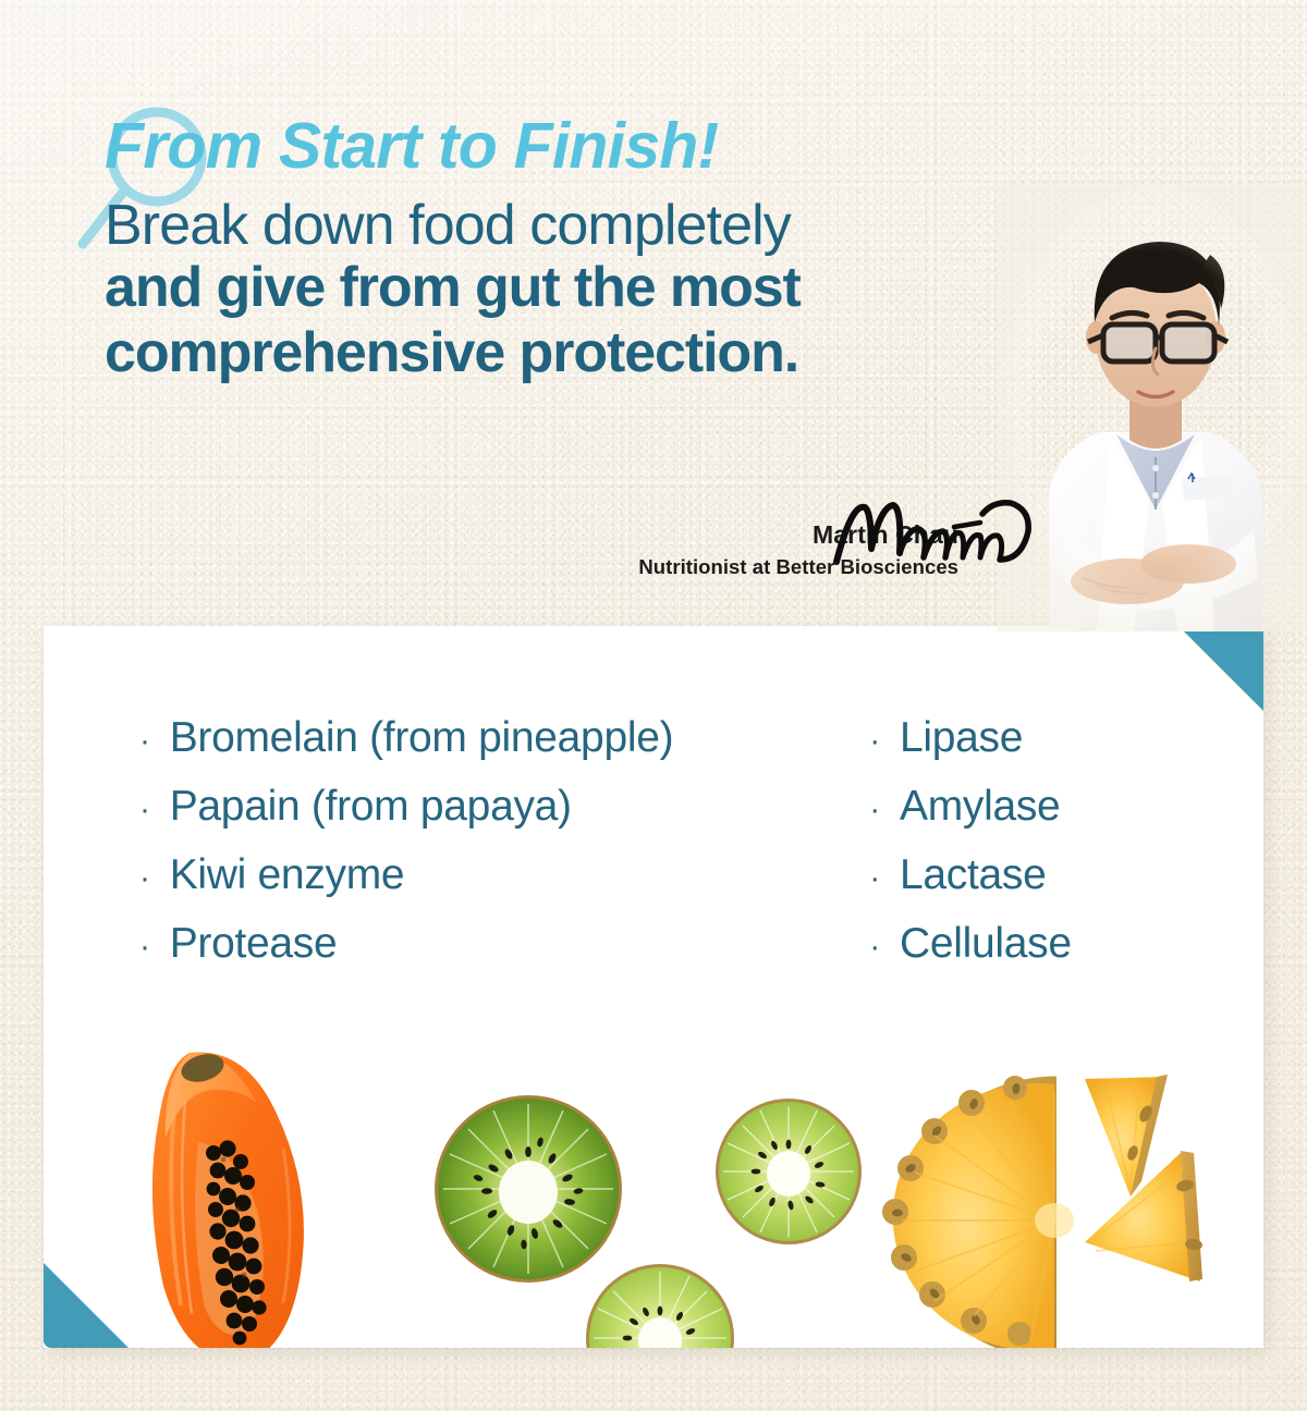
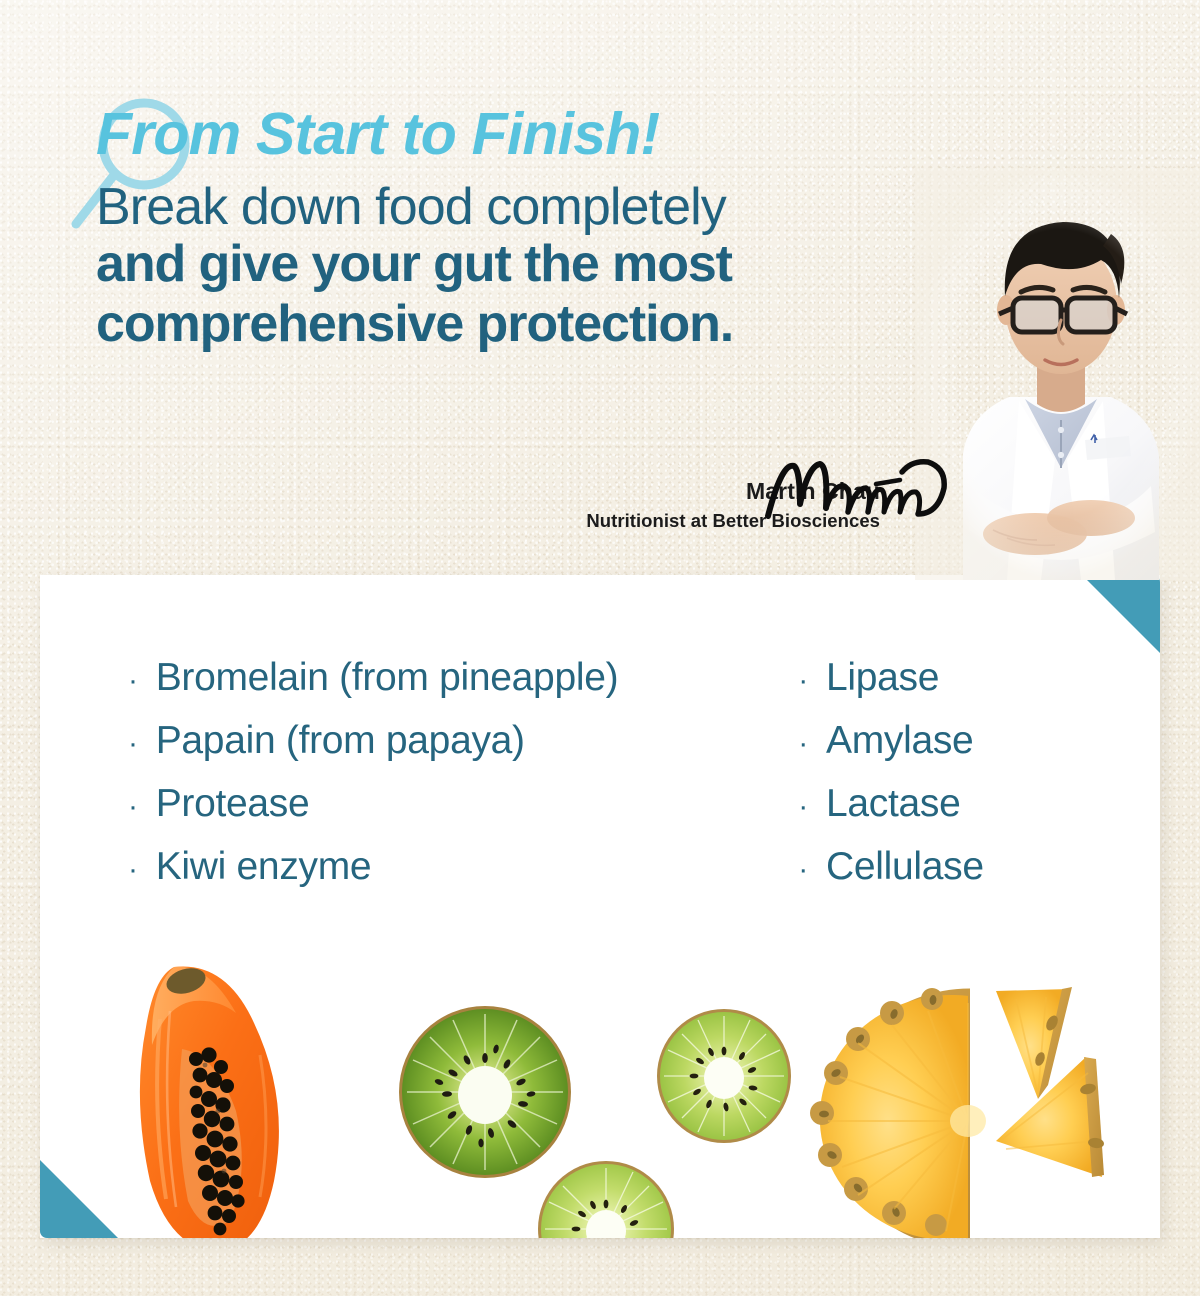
  From Start to Finish!
  Break down food completely
- and give from gut the most
+ and give your gut the most
  comprehensive protection.
  Martn Cu
  Nutritionist at Better Biosciences
  ·
  Bromelain (from pineapple)
  ·
  Papain (from papaya)
  ·
- Kiwi enzyme
+ Protease
  ·
- Protease
+ Kiwi enzyme
  ·
  Lipase
  ·
  Amylase
  ·
  Lactase
  ·
  Cellulase
